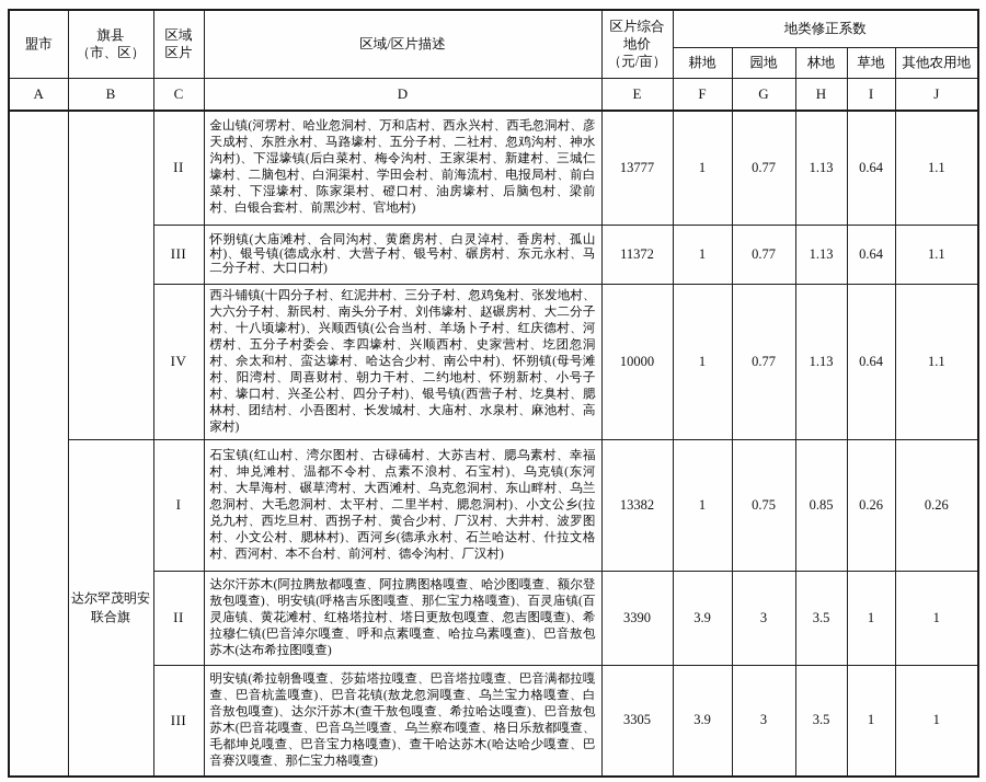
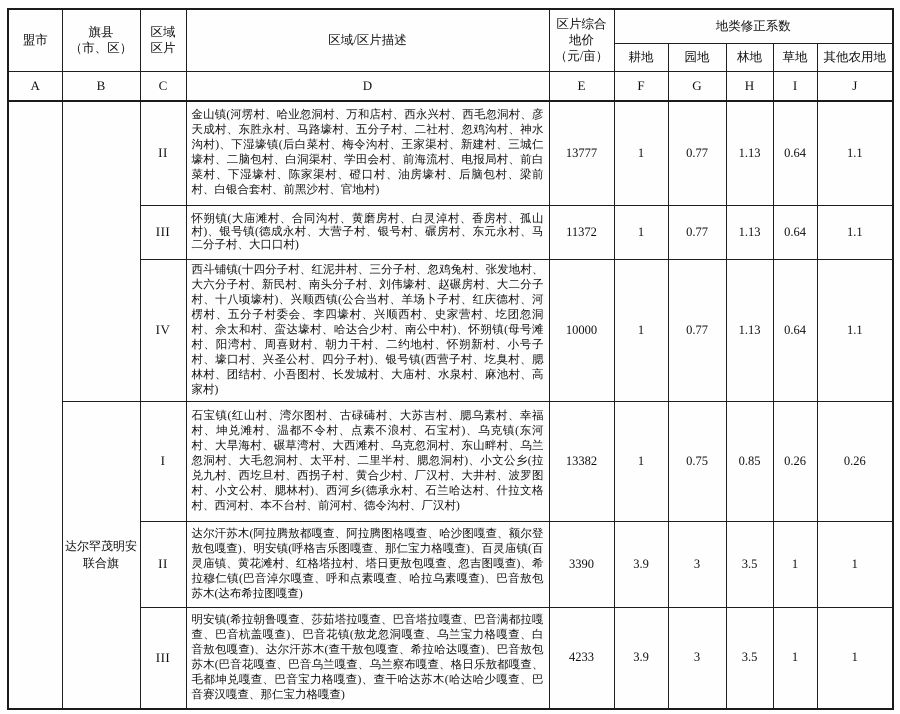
  盟市	旗县 （市、区）	区域 区片	区域/区片描述	区片综合 地价 （元/亩）	地类修正系数
  耕地	园地	林地	草地	其他农用地
  A	B	C	D	E	F	G	H	I	J
  		II	金山镇(河塄村、哈业忽洞村、万和店村、西永兴村、西毛忽洞村、彦天成村、东胜永村、马路壕村、五分子村、二社村、忽鸡沟村、神水沟村)、下湿壕镇(后白菜村、梅令沟村、王家渠村、新建村、三城仁壕村、二脑包村、白洞渠村、学田会村、前海流村、电报局村、前白菜村、下湿壕村、陈家渠村、磴口村、油房壕村、后脑包村、梁前村、白银合套村、前黑沙村、官地村)	13777	1	0.77	1.13	0.64	1.1
  III	怀朔镇(大庙滩村、合同沟村、黄磨房村、白灵淖村、香房村、孤山村)、银号镇(德成永村、大营子村、银号村、碾房村、东元永村、马二分子村、大口口村)	11372	1	0.77	1.13	0.64	1.1
  IV	西斗铺镇(十四分子村、红泥井村、三分子村、忽鸡兔村、张发地村、大六分子村、新民村、南头分子村、刘伟壕村、赵碾房村、大二分子村、十八顷壕村)、兴顺西镇(公合当村、羊场卜子村、红庆德村、河楞村、五分子村委会、李四壕村、兴顺西村、史家营村、圪团忽洞村、佘太和村、蛮达壕村、哈达合少村、南公中村)、怀朔镇(母号滩村、阳湾村、周喜财村、朝力干村、二约地村、怀朔新村、小号子村、壕口村、兴圣公村、四分子村)、银号镇(西营子村、圪臭村、腮林村、团结村、小吾图村、长发城村、大庙村、水泉村、麻池村、高家村)	10000	1	0.77	1.13	0.64	1.1
  达尔罕茂明安 联合旗	I	石宝镇(红山村、湾尔图村、古碌碡村、大苏吉村、腮乌素村、幸福村、坤兑滩村、温都不令村、点素不浪村、石宝村)、乌克镇(东河村、大旱海村、碾草湾村、大西滩村、乌克忽洞村、东山畔村、乌兰忽洞村、大毛忽洞村、太平村、二里半村、腮忽洞村)、小文公乡(拉兑九村、西圪旦村、西拐子村、黄合少村、厂汉村、大井村、波罗图村、小文公村、腮林村)、西河乡(德承永村、石兰哈达村、什拉文格村、西河村、本不台村、前河村、德令沟村、厂汉村)	13382	1	0.75	0.85	0.26	0.26
  II	达尔汗苏木(阿拉腾敖都嘎查、阿拉腾图格嘎查、哈沙图嘎查、额尔登敖包嘎查)、明安镇(呼格吉乐图嘎查、那仁宝力格嘎查)、百灵庙镇(百灵庙镇、黄花滩村、红格塔拉村、塔日更敖包嘎查、忽吉图嘎查)、希拉穆仁镇(巴音淖尔嘎查、呼和点素嘎查、哈拉乌素嘎查)、巴音敖包苏木(达布希拉图嘎查)	3390	3.9	3	3.5	1	1
- III	明安镇(希拉朝鲁嘎查、莎茹塔拉嘎查、巴音塔拉嘎查、巴音满都拉嘎查、巴音杭盖嘎查)、巴音花镇(敖龙忽洞嘎查、乌兰宝力格嘎查、白音敖包嘎查)、达尔汗苏木(查干敖包嘎查、希拉哈达嘎查)、巴音敖包苏木(巴音花嘎查、巴音乌兰嘎查、乌兰察布嘎查、格日乐敖都嘎查、毛都坤兑嘎查、巴音宝力格嘎查)、查干哈达苏木(哈达哈少嘎查、巴音赛汉嘎查、那仁宝力格嘎查)	3305	3.9	3	3.5	1	1
+ III	明安镇(希拉朝鲁嘎查、莎茹塔拉嘎查、巴音塔拉嘎查、巴音满都拉嘎查、巴音杭盖嘎查)、巴音花镇(敖龙忽洞嘎查、乌兰宝力格嘎查、白音敖包嘎查)、达尔汗苏木(查干敖包嘎查、希拉哈达嘎查)、巴音敖包苏木(巴音花嘎查、巴音乌兰嘎查、乌兰察布嘎查、格日乐敖都嘎查、毛都坤兑嘎查、巴音宝力格嘎查)、查干哈达苏木(哈达哈少嘎查、巴音赛汉嘎查、那仁宝力格嘎查)	4233	3.9	3	3.5	1	1
